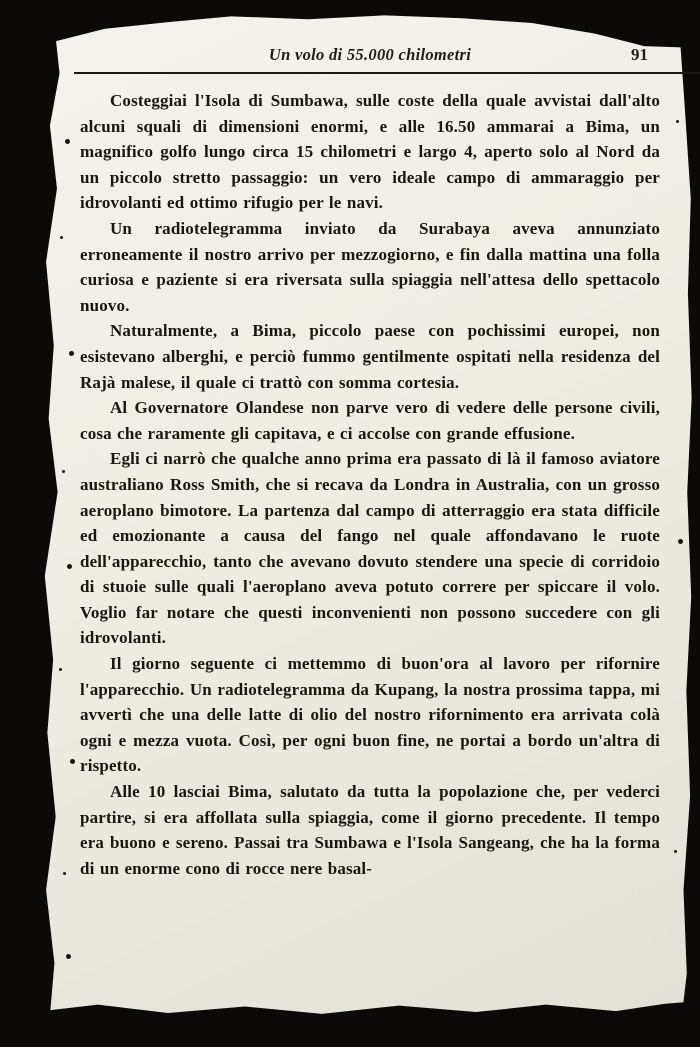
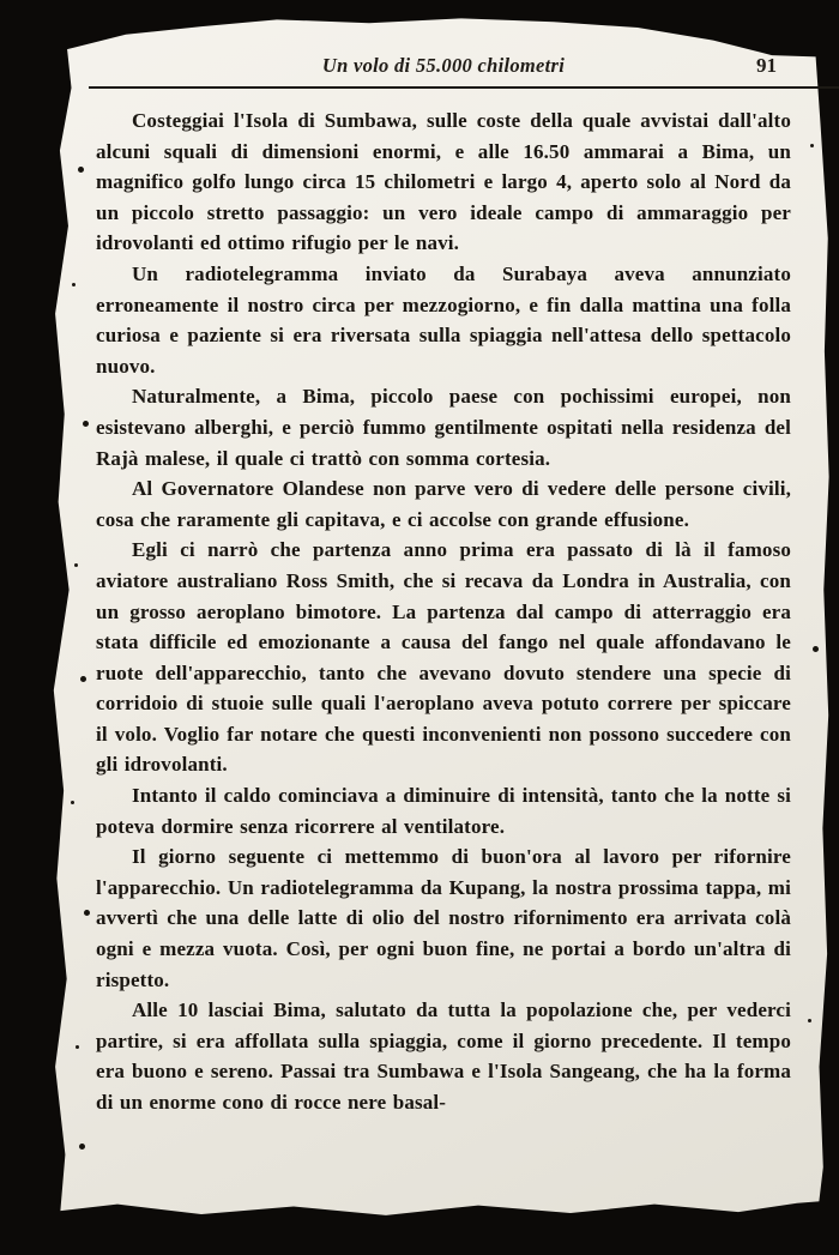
  Un volo di 55.000 chilometri
  91
  Costeggiai l'Isola di Sumbawa, sulle coste della quale avvistai dall'alto alcuni squali di dimensioni enormi, e alle 16.50 ammarai a Bima, un magnifico golfo lungo circa 15 chilometri e largo 4, aperto solo al Nord da un piccolo stretto passaggio: un vero ideale campo di ammaraggio per idrovolanti ed ottimo rifugio per le navi.
- Un radiotelegramma inviato da Surabaya aveva annunziato erroneamente il nostro arrivo per mezzogiorno, e fin dalla mattina una folla curiosa e paziente si era riversata sulla spiaggia nell'attesa dello spettacolo nuovo.
+ Un radiotelegramma inviato da Surabaya aveva annunziato erroneamente il nostro circa per mezzogiorno, e fin dalla mattina una folla curiosa e paziente si era riversata sulla spiaggia nell'attesa dello spettacolo nuovo.
  Naturalmente, a Bima, piccolo paese con pochissimi europei, non esistevano alberghi, e perciò fummo gentilmente ospitati nella residenza del Rajà malese, il quale ci trattò con somma cortesia.
  Al Governatore Olandese non parve vero di vedere delle persone civili, cosa che raramente gli capitava, e ci accolse con grande effusione.
- Egli ci narrò che qualche anno prima era passato di là il famoso aviatore australiano Ross Smith, che si recava da Londra in Australia, con un grosso aeroplano bimotore. La partenza dal campo di atterraggio era stata difficile ed emozionante a causa del fango nel quale affondavano le ruote dell'apparecchio, tanto che avevano dovuto stendere una specie di corridoio di stuoie sulle quali l'aeroplano aveva potuto correre per spiccare il volo. Voglio far notare che questi inconvenienti non possono succedere con gli idrovolanti.
+ Egli ci narrò che partenza anno prima era passato di là il famoso aviatore australiano Ross Smith, che si recava da Londra in Australia, con un grosso aeroplano bimotore. La partenza dal campo di atterraggio era stata difficile ed emozionante a causa del fango nel quale affondavano le ruote dell'apparecchio, tanto che avevano dovuto stendere una specie di corridoio di stuoie sulle quali l'aeroplano aveva potuto correre per spiccare il volo. Voglio far notare che questi inconvenienti non possono succedere con gli idrovolanti.
+ Intanto il caldo cominciava a diminuire di intensità, tanto che la notte si poteva dormire senza ricorrere al ventilatore.
  Il giorno seguente ci mettemmo di buon'ora al lavoro per rifornire l'apparecchio. Un radiotelegramma da Kupang, la nostra prossima tappa, mi avvertì che una delle latte di olio del nostro rifornimento era arrivata colà ogni e mezza vuota. Così, per ogni buon fine, ne portai a bordo un'altra di rispetto.
  Alle 10 lasciai Bima, salutato da tutta la popolazione che, per vederci partire, si era affollata sulla spiaggia, come il giorno precedente. Il tempo era buono e sereno. Passai tra Sumbawa e l'Isola Sangeang, che ha la forma di un enorme cono di rocce nere basal-
